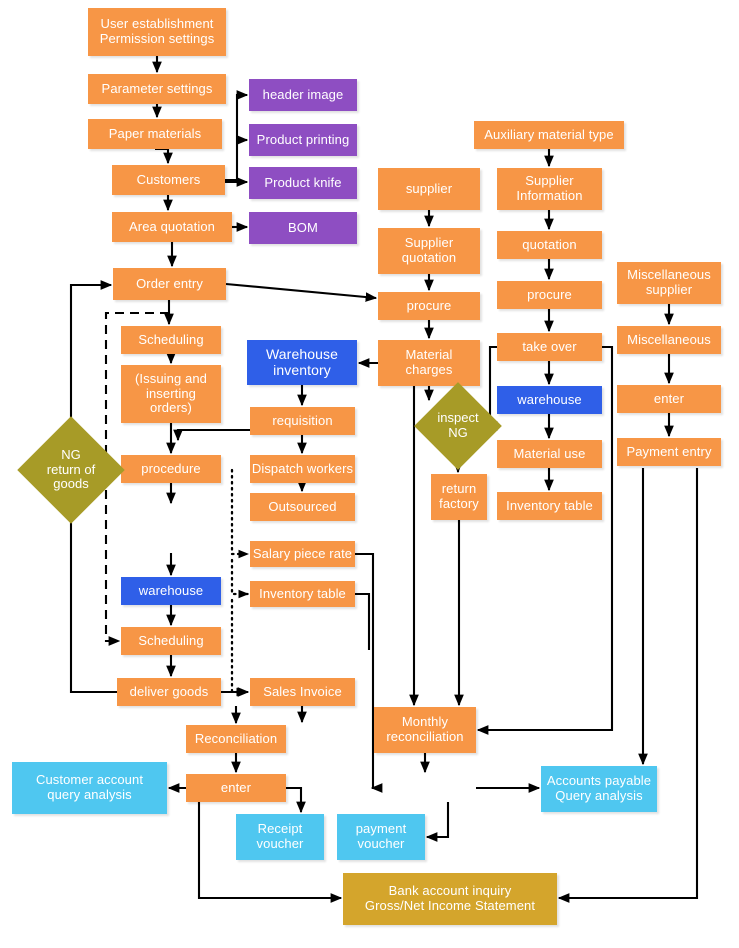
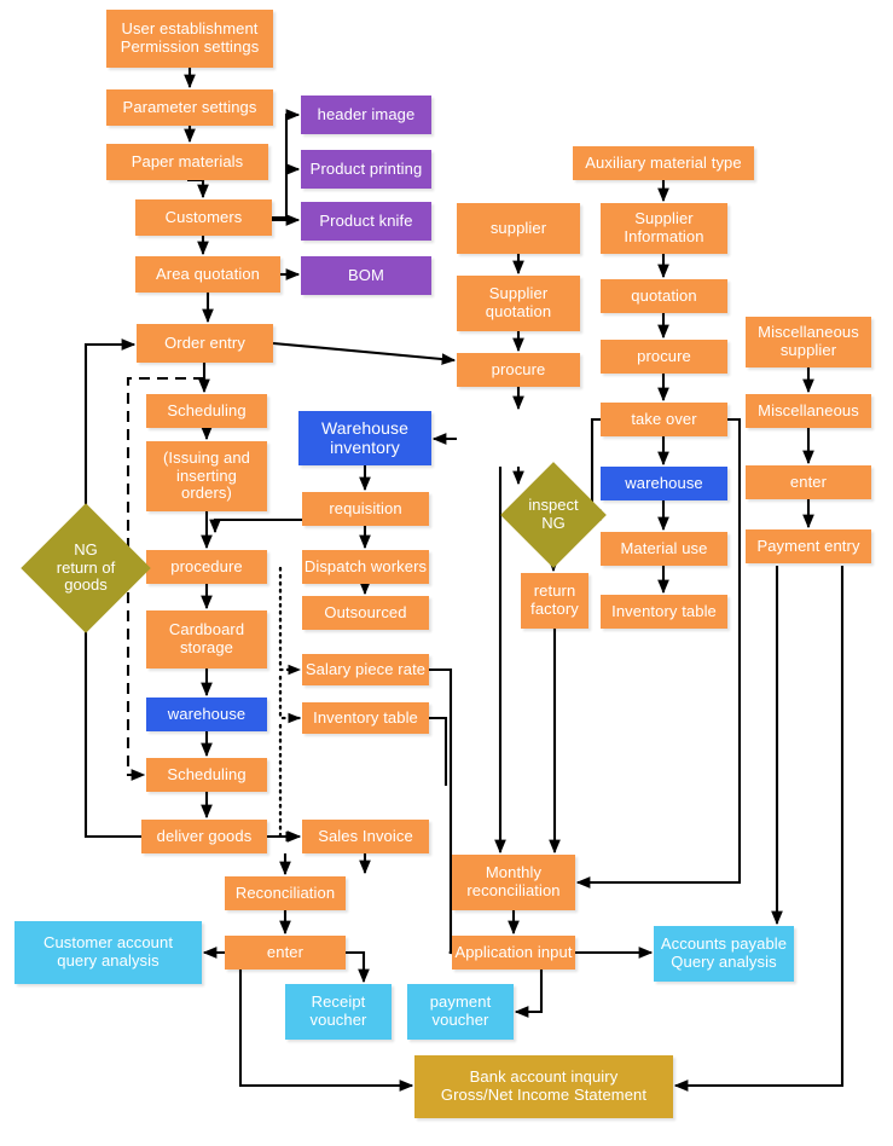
  User establishment
  Permission settings
  Parameter settings
  Paper materials
  Customers
  Area quotation
  header image
  Product printing
  Product knife
  BOM
  Order entry
  Scheduling
  (Issuing and
  inserting
  orders)
  procedure
+ Cardboard
+ storage
  warehouse
  Scheduling
  deliver goods
  NG
  return of
  goods
  Warehouse
  inventory
  requisition
  Dispatch workers
  Outsourced
  Salary piece rate
  Inventory table
  Sales Invoice
  Reconciliation
  enter
  Customer account
  query analysis
  Receipt
  voucher
  payment
  voucher
  supplier
  Supplier
  quotation
  procure
- Material
- charges
  inspect
  NG
  return
  factory
  Auxiliary material type
  Supplier
  Information
  quotation
  procure
  take over
  warehouse
  Material use
  Inventory table
  Miscellaneous
  supplier
  Miscellaneous
  enter
  Payment entry
  Monthly
  reconciliation
+ Application input
  Accounts payable
  Query analysis
  Bank account inquiry
  Gross/Net Income Statement
